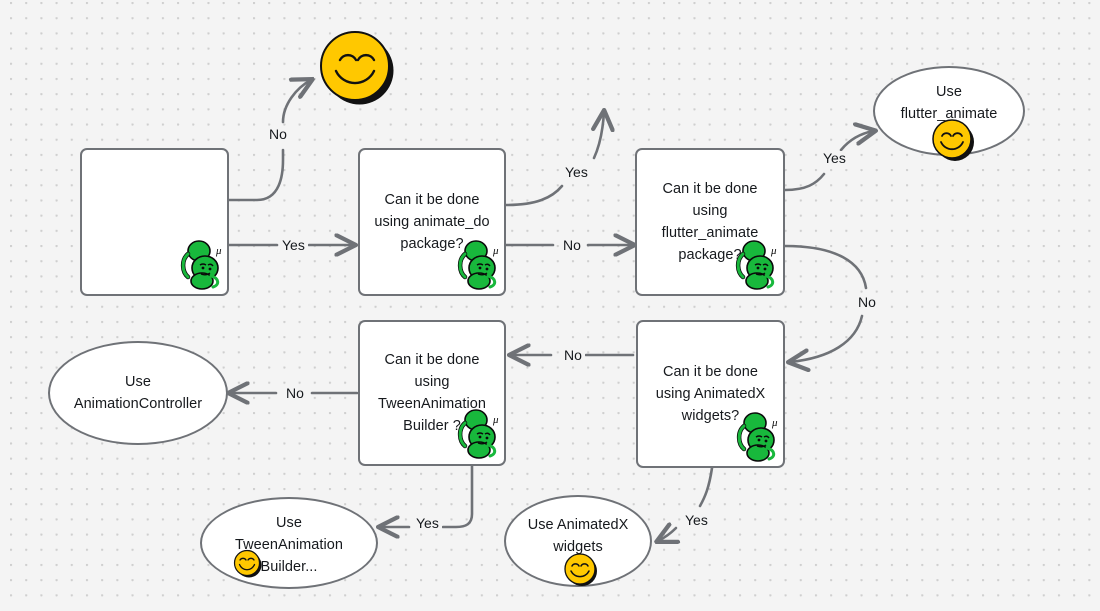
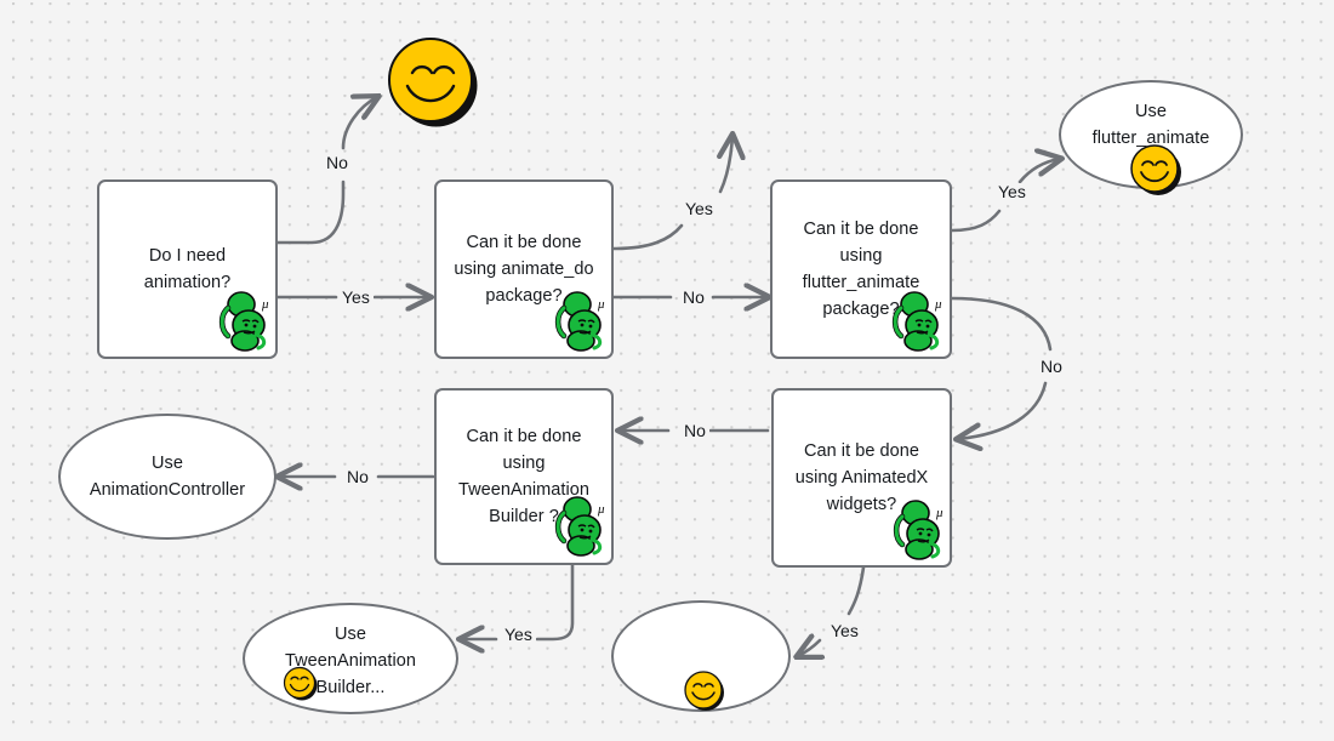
+ Do I need
+ animation?
  μ
  Can it be done
  using animate_do
  package?
  μ
  Can it be done
  using
  flutter_animate
  package?
  μ
  Use
  flutter_animate
  Can it be done
  using AnimatedX
  widgets?
  μ
- Use AnimatedX
- widgets
  Can it be done
  using
  TweenAnimation
  Builder ?
  μ
  Use
  TweenAnimation
  Builder...
  Use
  AnimationController
  No
  Yes
  Yes
  No
  Yes
  No
  Yes
  No
  Yes
  No
